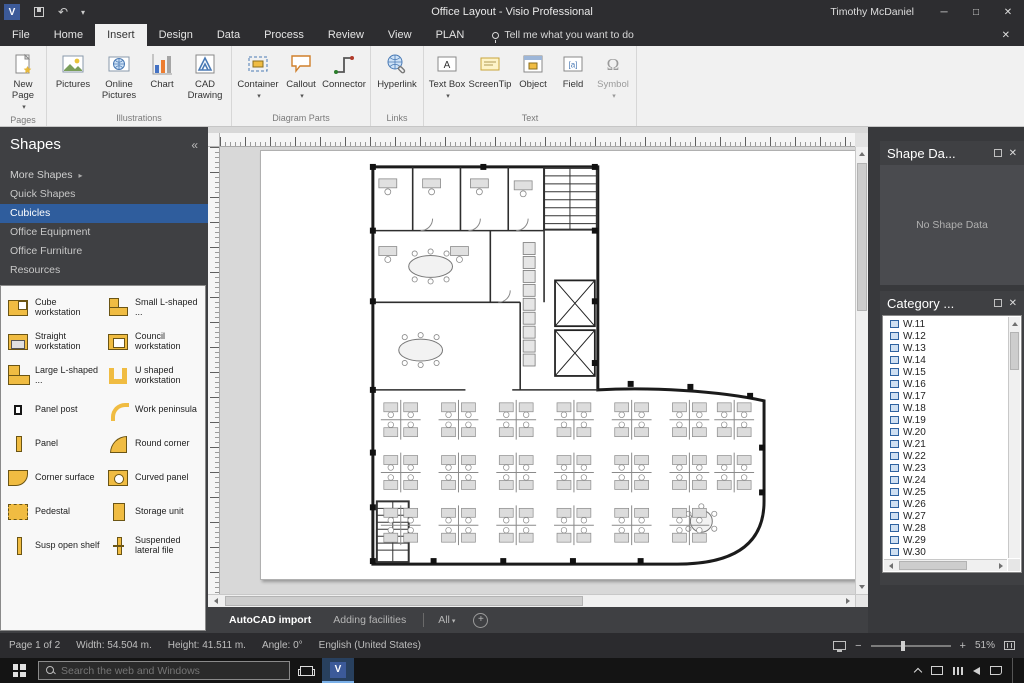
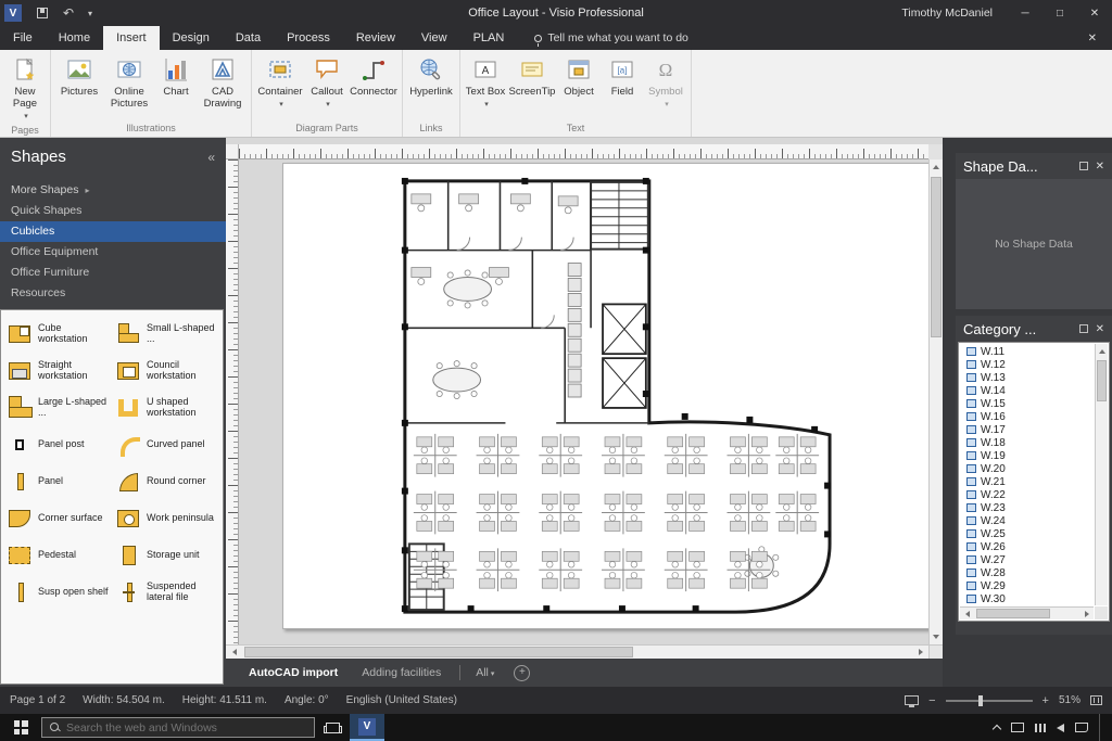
  V
  ↶
  ▾
  Office Layout - Visio Professional
  Timothy McDaniel
  ─
  □
  ✕
  File
  Home
  Insert
  Design
  Data
  Process
  Review
  View
  PLAN
  Tell me what you want to do
  ✕
  New Page
  Pages
  Pictures
  Online Pictures
  Chart
  CAD Drawing
  Illustrations
  Container
  Callout
  Connector
  Diagram Parts
  Hyperlink
  Links
  A
  Text Box
  ScreenTip
  Object
  [a]
  Field
  Ω
  Symbol
  Text
  Shapes
  «
  More Shapes
  Quick Shapes
  Cubicles
  Office Equipment
  Office Furniture
  Resources
  Cube workstation
  Small L-shaped ...
  Straight workstation
  Council workstation
  Large L-shaped ...
  U shaped workstation
  Panel post
- Work peninsula
+ Curved panel
  Panel
  Round corner
  Corner surface
- Curved panel
+ Work peninsula
  Pedestal
  Storage unit
  Susp open shelf
  Suspended lateral file
  AutoCAD import
  Adding facilities
  All
  +
  Shape Da...
  ✕
  No Shape Data
  Category ...
  ✕
  W.11
  W.12
  W.13
  W.14
  W.15
  W.16
  W.17
  W.18
  W.19
  W.20
  W.21
  W.22
  W.23
  W.24
  W.25
  W.26
  W.27
  W.28
  W.29
  W.30
  Page 1 of 2
  Width: 54.504 m.
  Height: 41.511 m.
  Angle: 0°
  English (United States)
  −
  +
  51%
  Search the web and Windows
